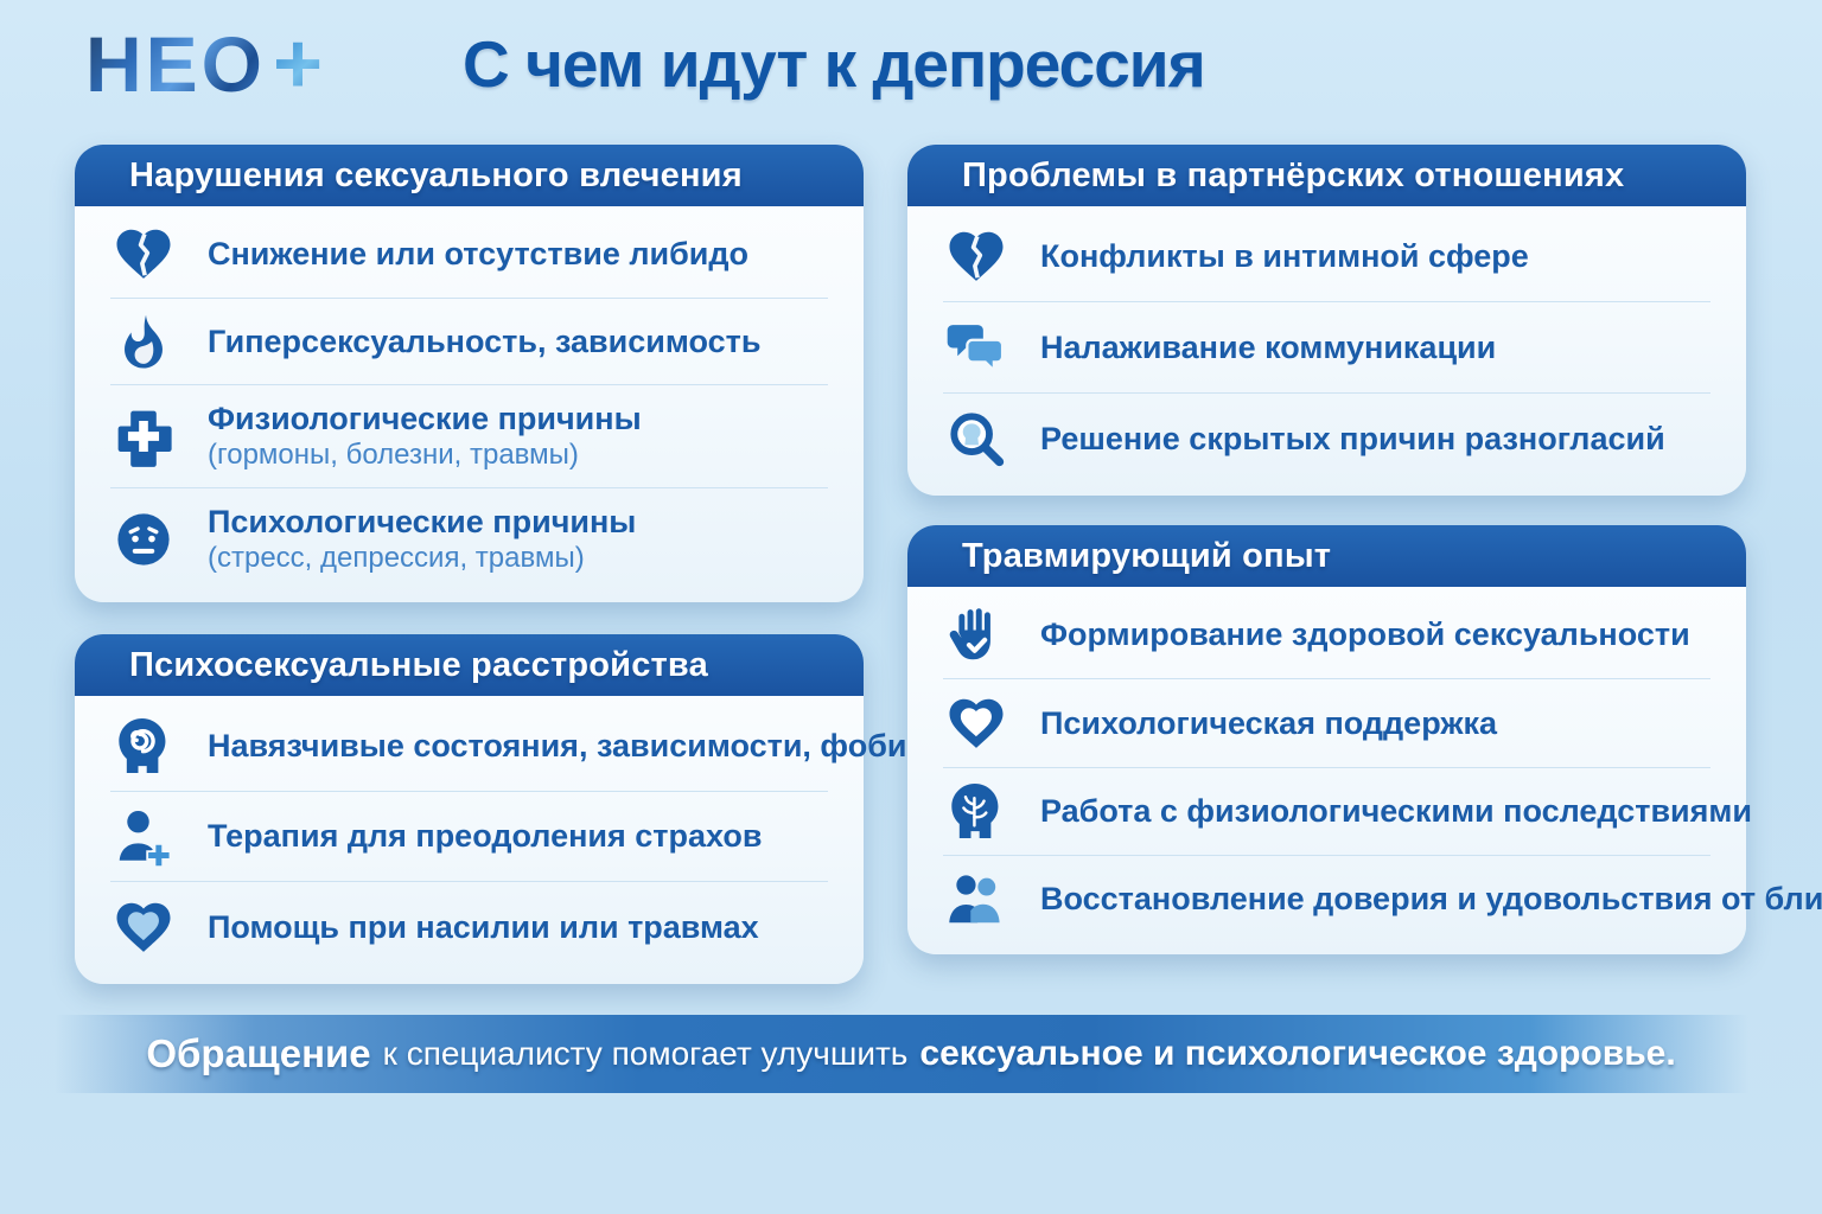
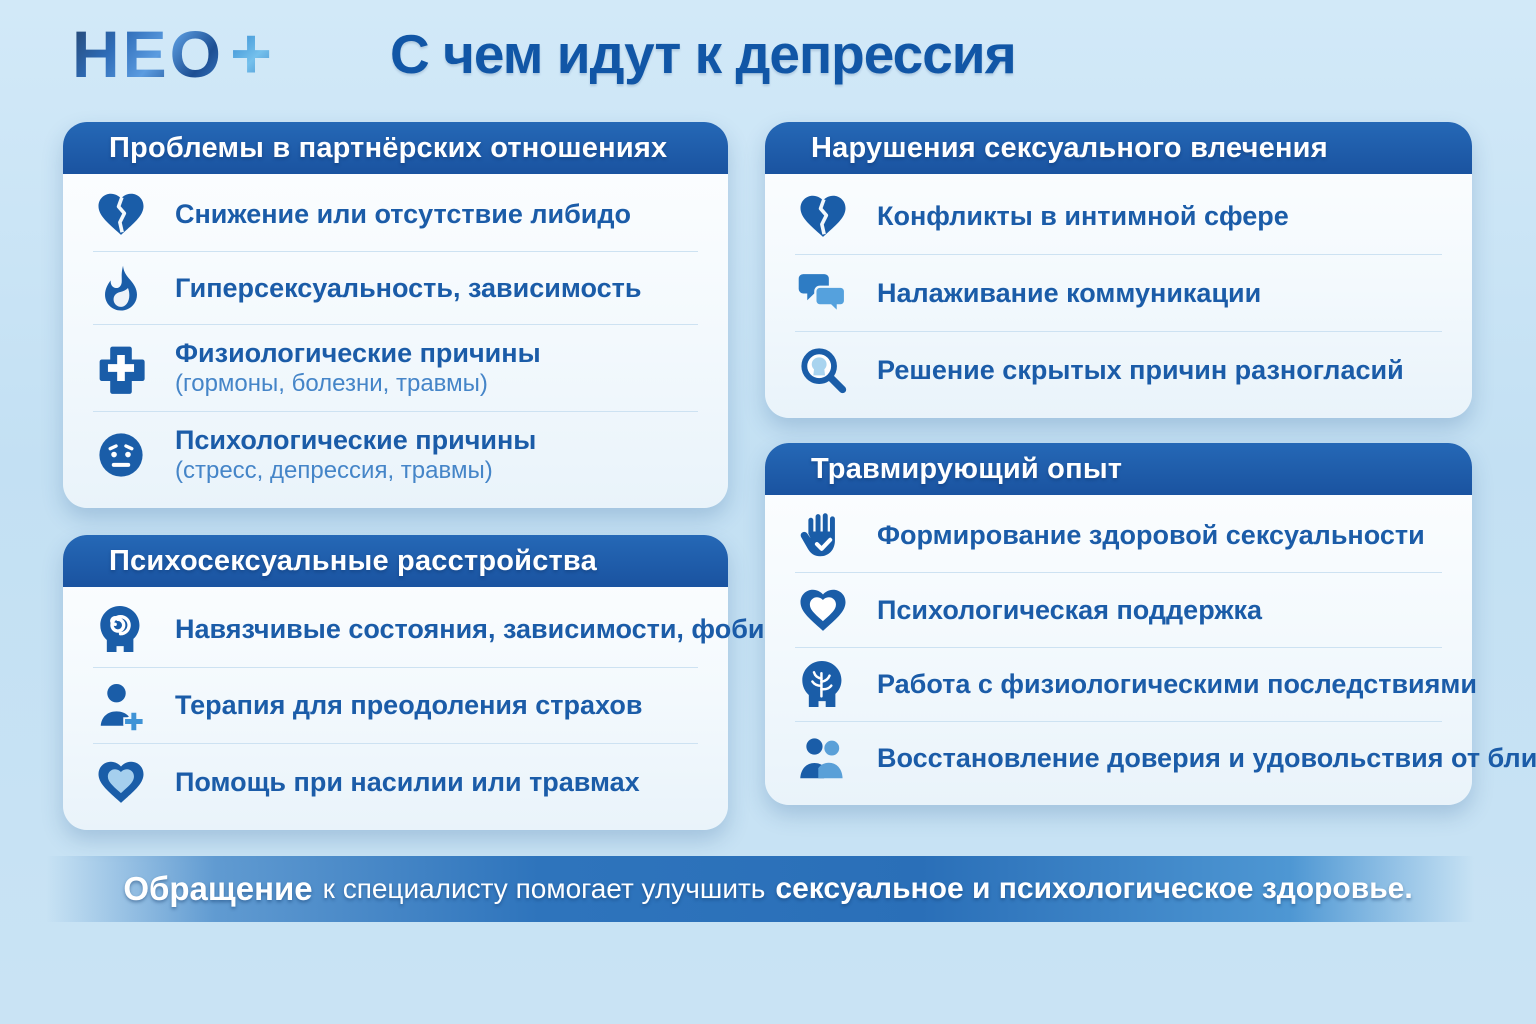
  НЕО
  +
  С чем идут к депрессия
- Нарушения сексуального влечения
+ Проблемы в партнёрских отношениях
  Снижение или отсутствие либидо
  Гиперсексуальность, зависимость
  Физиологические причины
  (гормоны, болезни, травмы)
  Психологические причины
  (стресс, депрессия, травмы)
- Проблемы в партнёрских отношениях
+ Нарушения сексуального влечения
  Конфликты в интимной сфере
  Налаживание коммуникации
  Решение скрытых причин разногласий
  Психосексуальные расстройства
  Навязчивые состояния, зависимости, фоби
  Терапия для преодоления страхов
  Помощь при насилии или травмах
  Травмирующий опыт
  Формирование здоровой сексуальности
  Психологическая поддержка
  Работа с физиологическими последствиями
  Восстановление доверия и удовольствия от бли
  Обращение
  к специалисту помогает улучшить
  сексуальное и психологическое здоровье.
